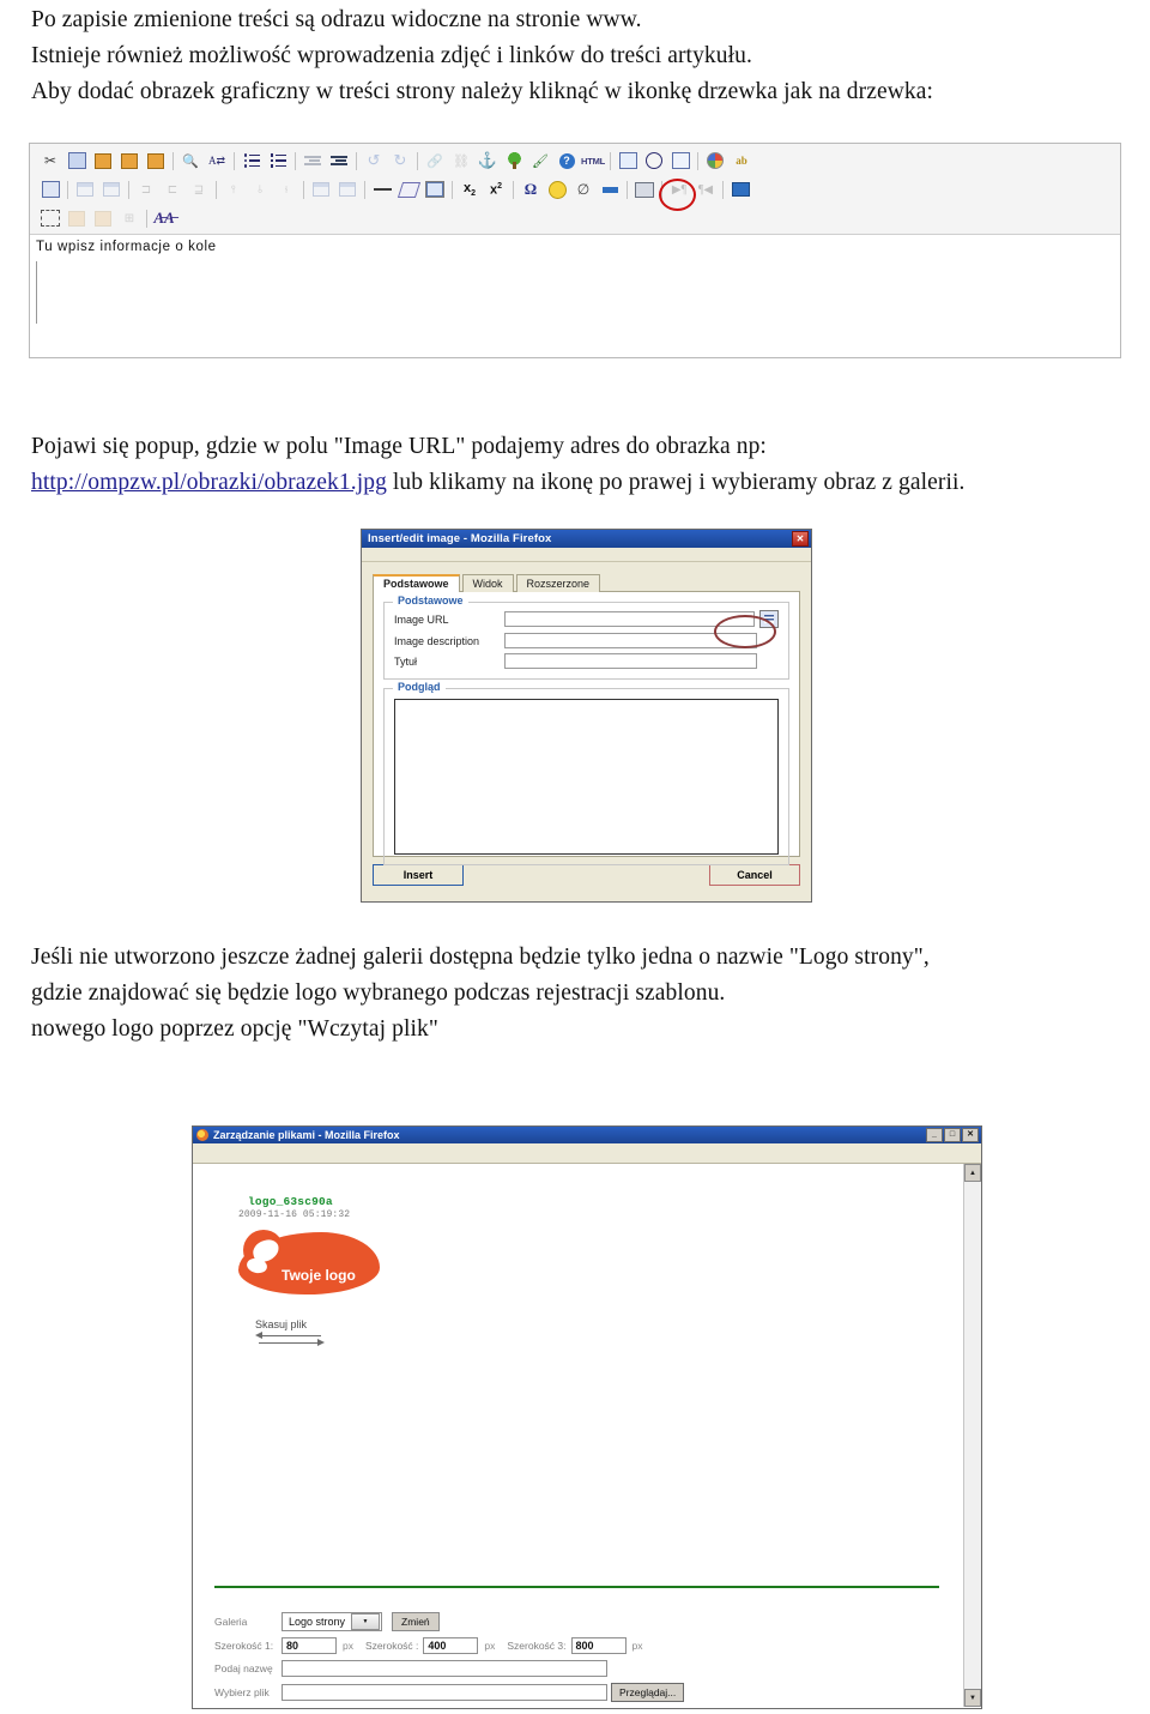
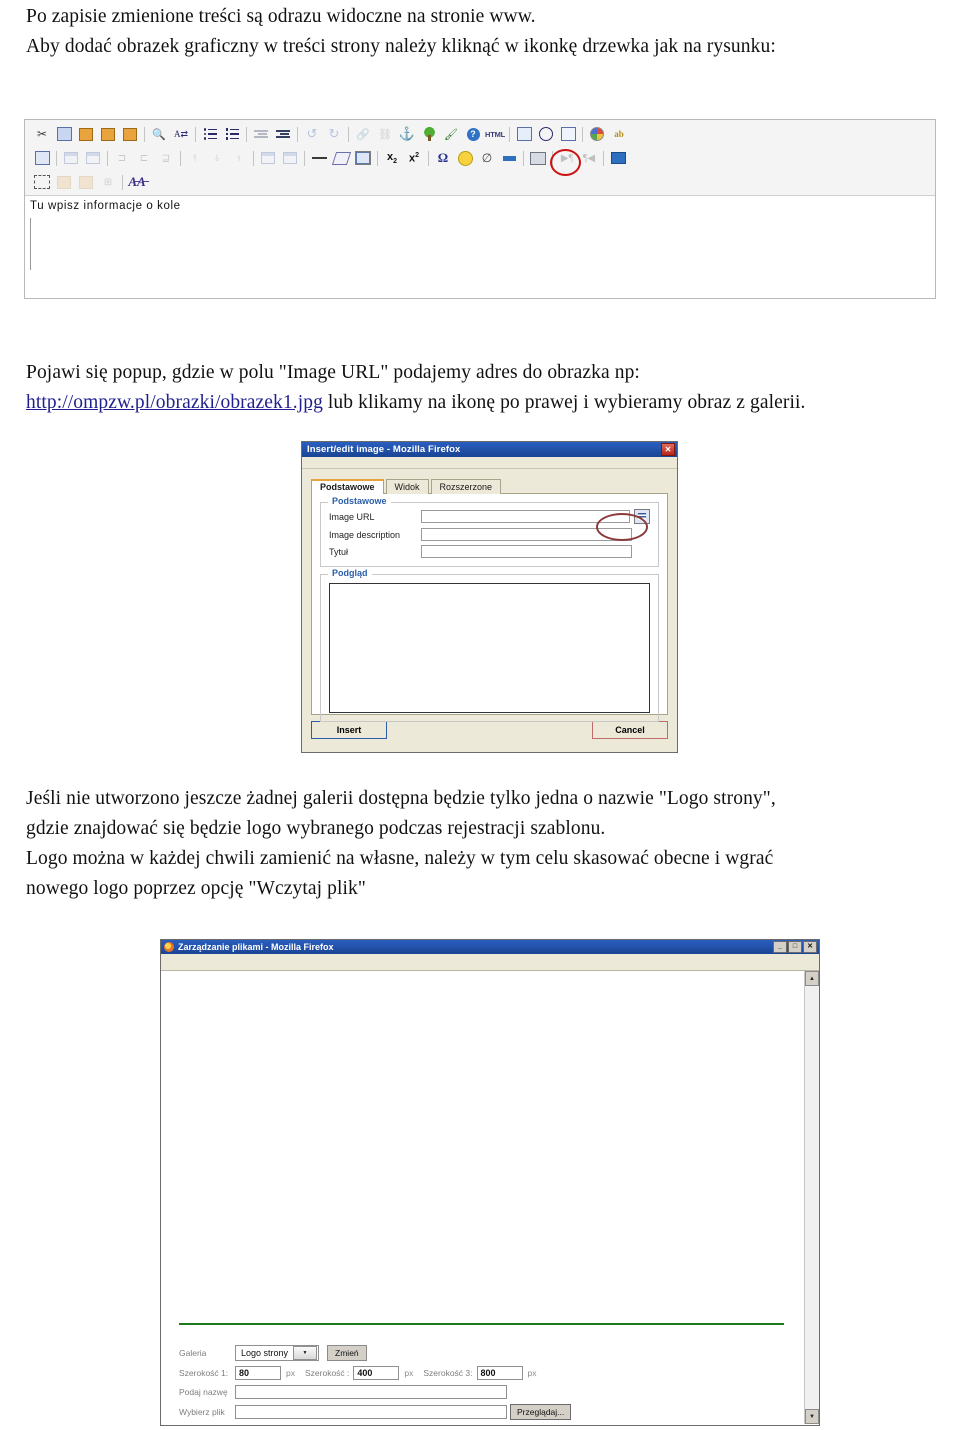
  Po zapisie zmienione treści są odrazu widoczne na stronie www.
- Istnieje również możliwość wprowadzenia zdjęć i linków do treści artykułu.
- Aby dodać obrazek graficzny w treści strony należy kliknąć w ikonkę drzewka jak na drzewka:
+ Aby dodać obrazek graficzny w treści strony należy kliknąć w ikonkę drzewka jak na rysunku:
  ✂
  🔍
  A⇄
  ↺
  ↻
  🔗
  ⛓
  ⚓
  🖌
  ?
  HTML
  ab
  ⊐
  ⊏
  ⊒
  ⫯
  ⫮
  Ω
  ∅
  ▶¶
  ¶◀
  ⊞
  A̶A̶
  Tu wpisz informacje o kole
  Pojawi się popup, gdzie w polu "Image URL" podajemy adres do obrazka np:
  http://ompzw.pl/obrazki/obrazek1.jpg lub klikamy na ikonę po prawej i wybieramy obraz z galerii.
  Insert/edit image - Mozilla Firefox
  ✕
  Podstawowe
  Widok
  Rozszerzone
  Podstawowe
  Image URL
  Image description
  Tytuł
  Podgląd
  Insert
  Cancel
  Jeśli nie utworzono jeszcze żadnej galerii dostępna będzie tylko jedna o nazwie "Logo strony",
  gdzie znajdować się będzie logo wybranego podczas rejestracji szablonu.
+ Logo można w każdej chwili zamienić na własne, należy w tym celu skasować obecne i wgrać
  nowego logo poprzez opcję "Wczytaj plik"
  Zarządzanie plikami - Mozilla Firefox
- logo_63sc90a
- 2009-11-16 05:19:32
- Twoje logo
- Skasuj plik
  Galeria
  Logo strony
  Zmień
  Szerokość 1:
  80
  px
  Szerokość :
  400
  px
  Szerokość 3:
  800
  px
  Podaj nazwę
  Wybierz plik
  Przeglądaj...
